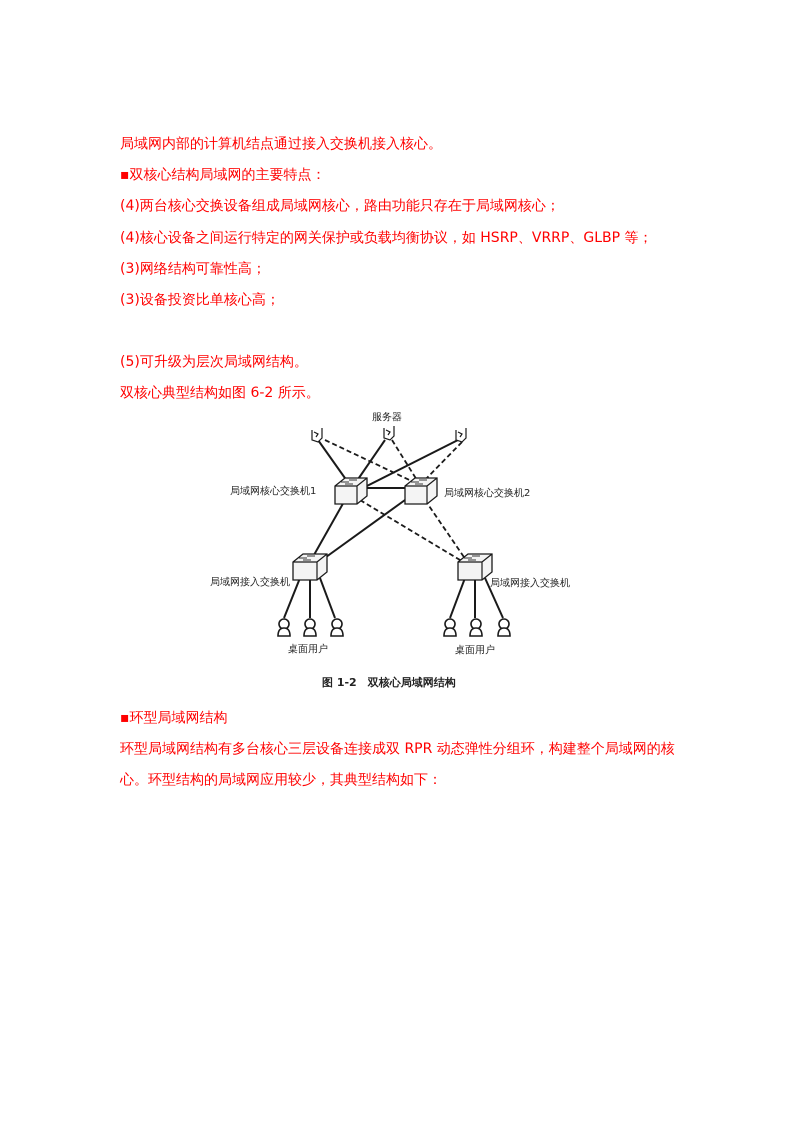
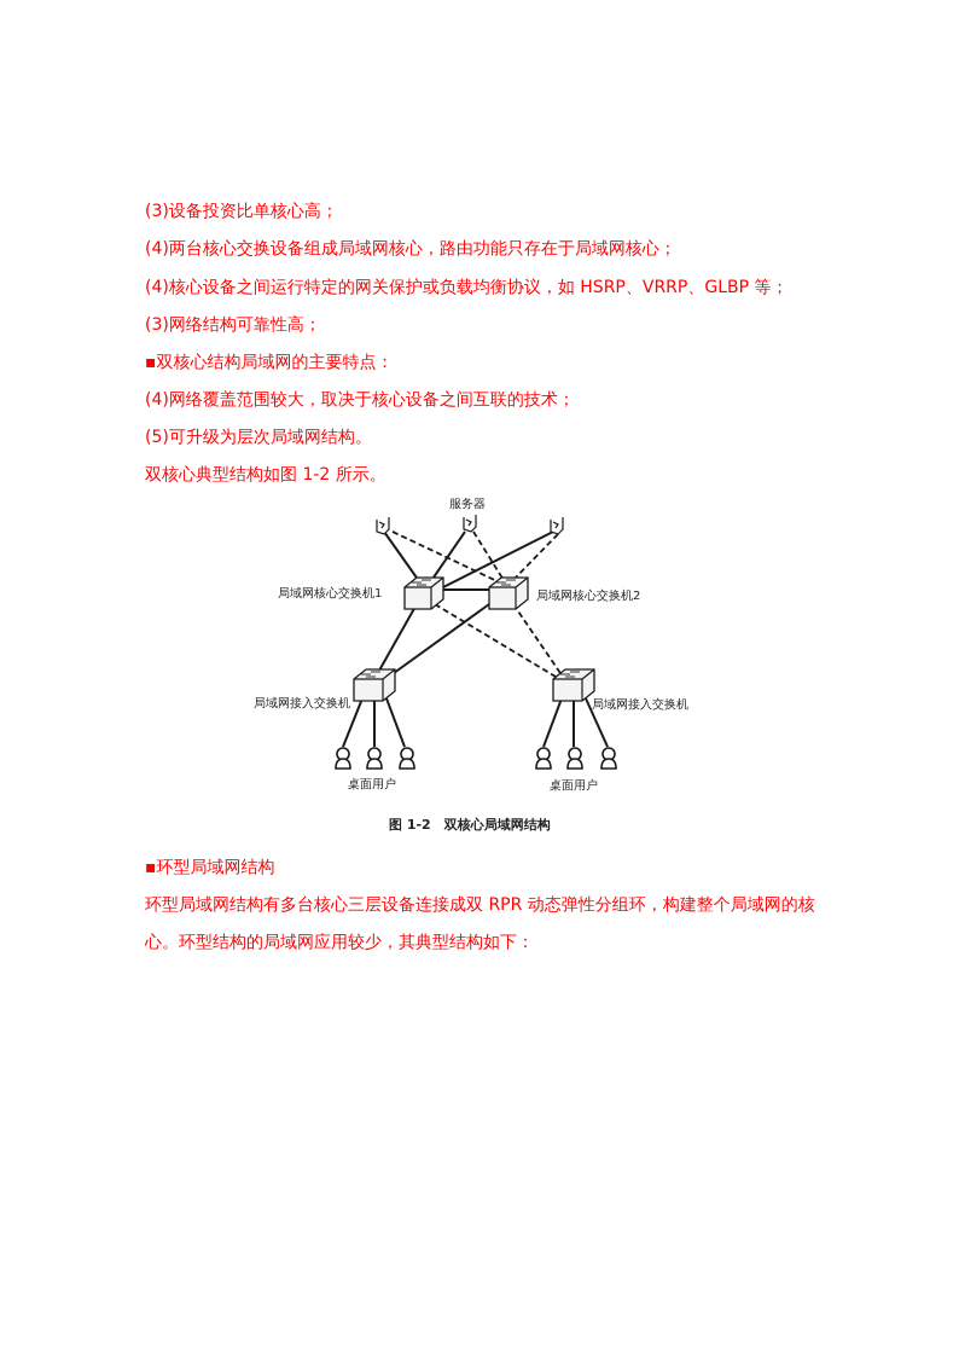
- 局域网内部的计算机结点通过接入交换机接入核心。
- ▪双核心结构局域网的主要特点：
+ (3)设备投资比单核心高；
  (4)两台核心交换设备组成局域网核心，路由功能只存在于局域网核心；
  (4)核心设备之间运行特定的网关保护或负载均衡协议，如 HSRP、VRRP、GLBP 等；
  (3)网络结构可靠性高；
- (3)设备投资比单核心高；
+ ▪双核心结构局域网的主要特点：
+ (4)网络覆盖范围较大，取决于核心设备之间互联的技术；
  (5)可升级为层次局域网结构。
- 双核心典型结构如图 6-2 所示。
+ 双核心典型结构如图 1-2 所示。
  服务器
  局域网核心交换机1
  局域网核心交换机2
  局域网接入交换机
  局域网接入交换机
  桌面用户
  桌面用户
  图 1-2 双核心局域网结构
  ▪环型局域网结构
  环型局域网结构有多台核心三层设备连接成双 RPR 动态弹性分组环，构建整个局域网的核
  心。环型结构的局域网应用较少，其典型结构如下：
